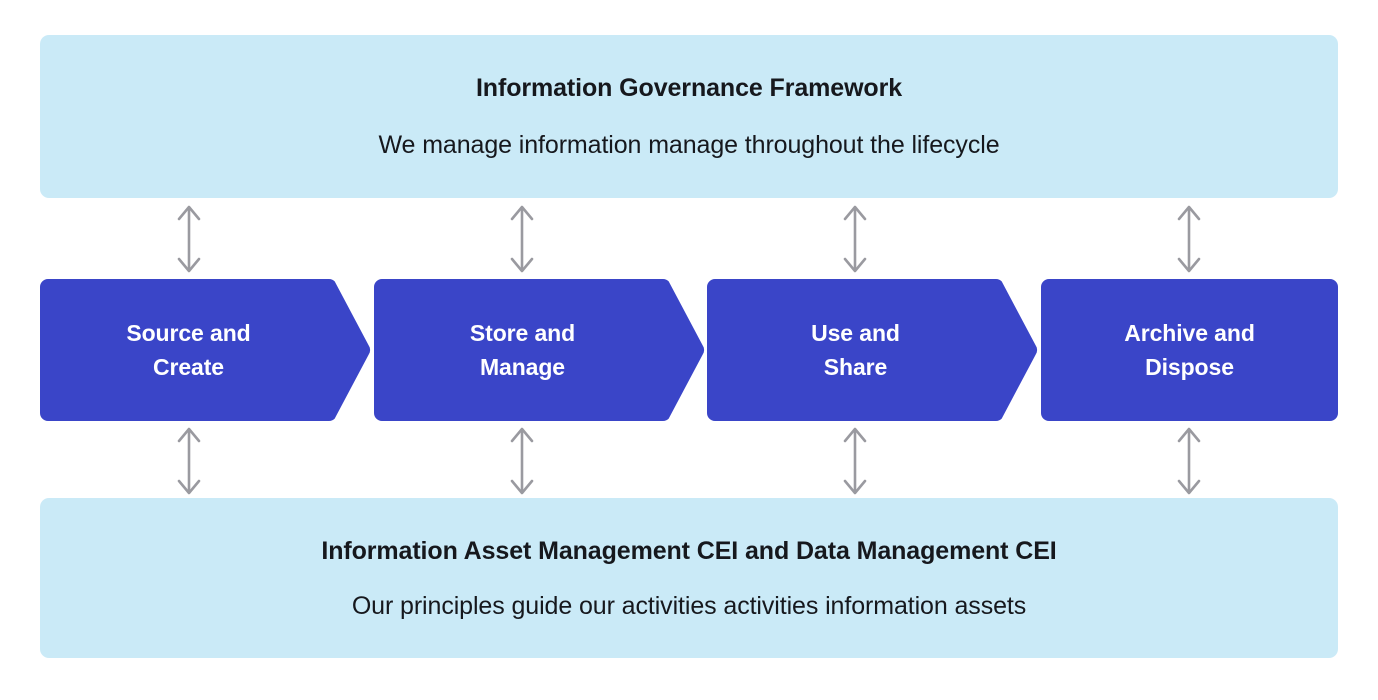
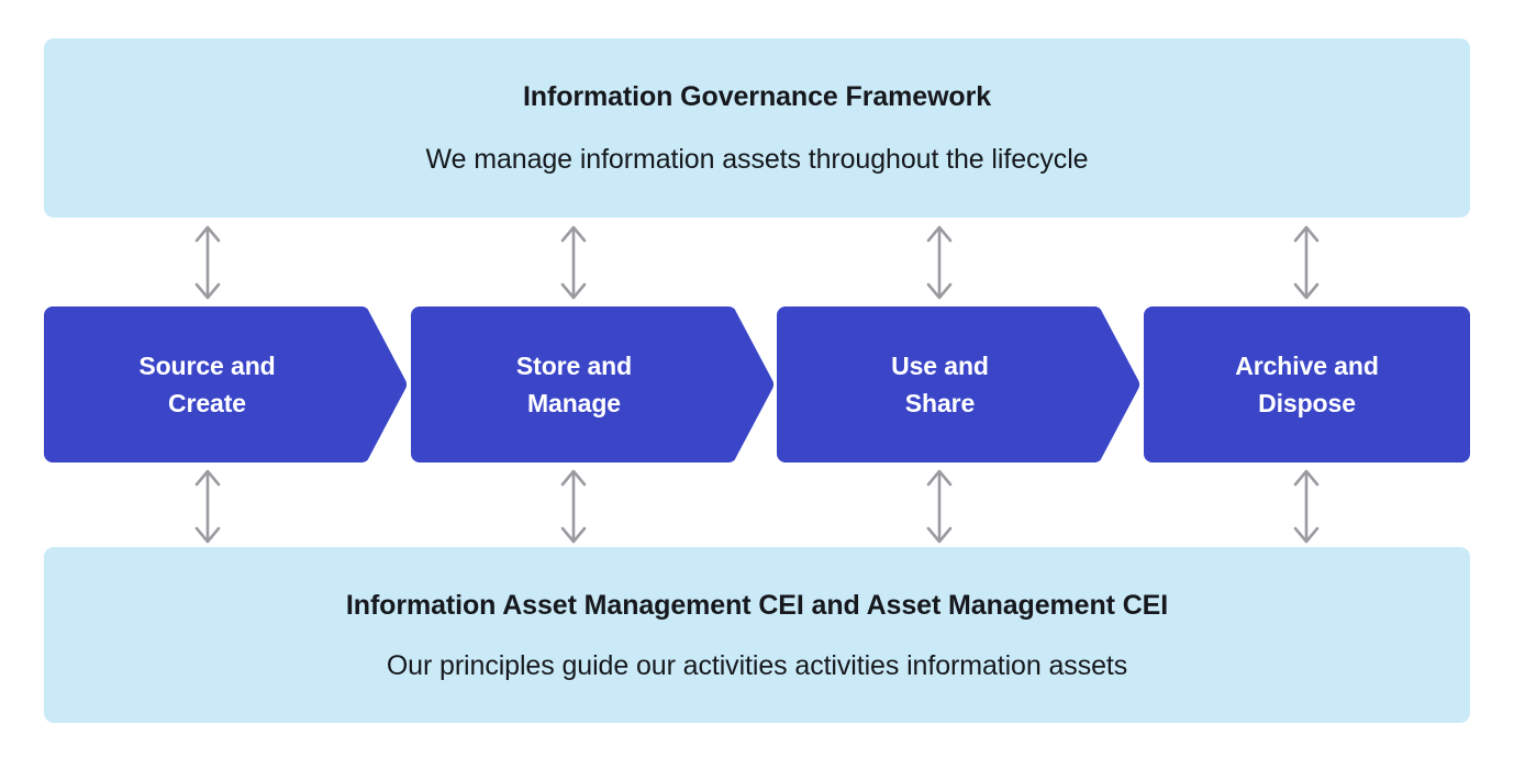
  Information Governance Framework
- We manage information manage throughout the lifecycle
+ We manage information assets throughout the lifecycle
  Source and
  Create
  Store and
  Manage
  Use and
  Share
  Archive and
  Dispose
- Information Asset Management CEI and Data Management CEI
+ Information Asset Management CEI and Asset Management CEI
  Our principles guide our activities activities information assets
